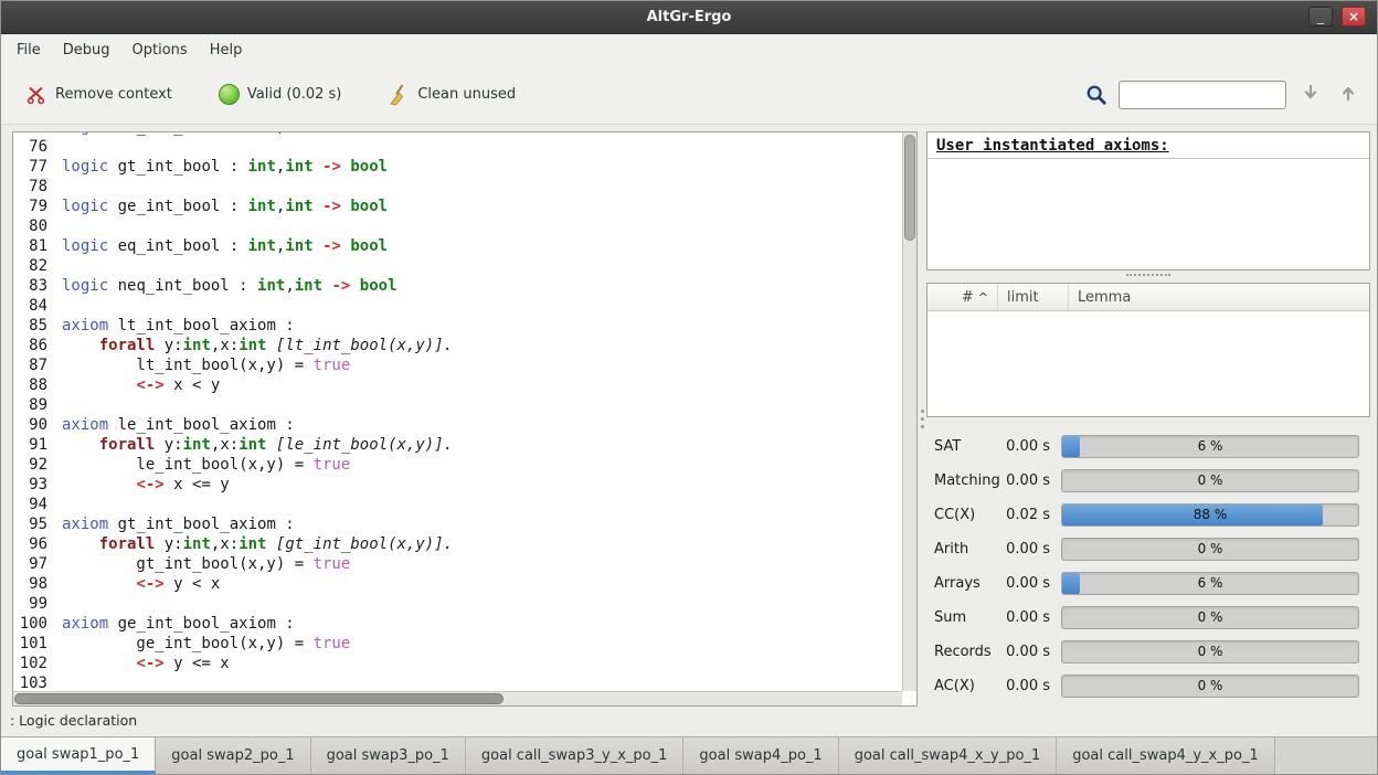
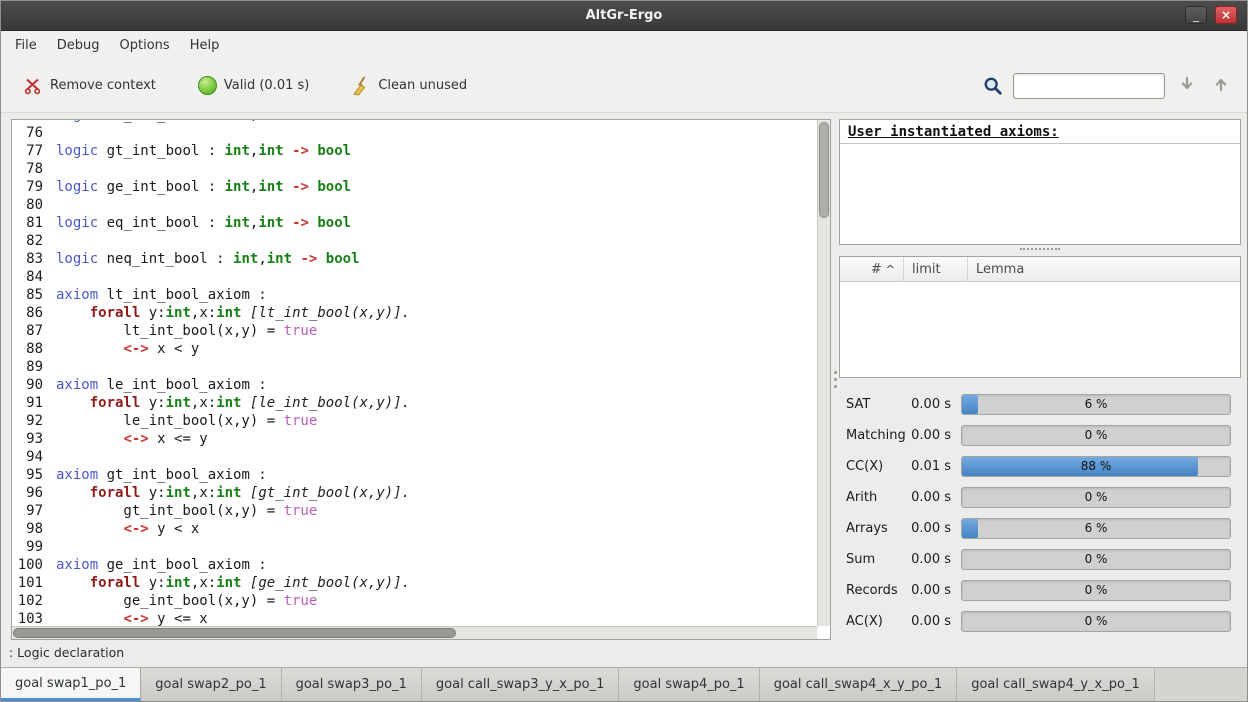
  AltGr-Ergo
  _
  ×
  File
  Debug
  Options
  Help
  Remove context
- Valid (0.02 s)
+ Valid (0.01 s)
  Clean unused
  76
  77
  78
  79
  80
  81
  82
  83
  84
  85
  86
  87
  88
  89
  90
  91
  92
  93
  94
  95
  96
  97
  98
  99
  100
  101
  102
  103
  logic gt_int_bool : int,int -> bool
  logic ge_int_bool : int,int -> bool
  logic eq_int_bool : int,int -> bool
  logic neq_int_bool : int,int -> bool
  axiom lt_int_bool_axiom :
  forall y:int,x:int [lt_int_bool(x,y)].
  lt_int_bool(x,y) = true
  <-> x < y
  axiom le_int_bool_axiom :
  forall y:int,x:int [le_int_bool(x,y)].
  le_int_bool(x,y) = true
  <-> x <= y
  axiom gt_int_bool_axiom :
  forall y:int,x:int [gt_int_bool(x,y)].
  gt_int_bool(x,y) = true
  <-> y < x
  axiom ge_int_bool_axiom :
+ forall y:int,x:int [ge_int_bool(x,y)].
  ge_int_bool(x,y) = true
  <-> y <= x
  User instantiated axioms:
  #
  ^
  limit
  Lemma
  SAT
  0.00 s
  6 %
  Matching
  0.00 s
  0 %
  CC(X)
- 0.02 s
+ 0.01 s
  88 %
  Arith
  0.00 s
  0 %
  Arrays
  0.00 s
  6 %
  Sum
  0.00 s
  0 %
  Records
  0.00 s
  0 %
  AC(X)
  0.00 s
  0 %
  : Logic declaration
  goal swap1_po_1
  goal swap2_po_1
  goal swap3_po_1
  goal call_swap3_y_x_po_1
  goal swap4_po_1
  goal call_swap4_x_y_po_1
  goal call_swap4_y_x_po_1
